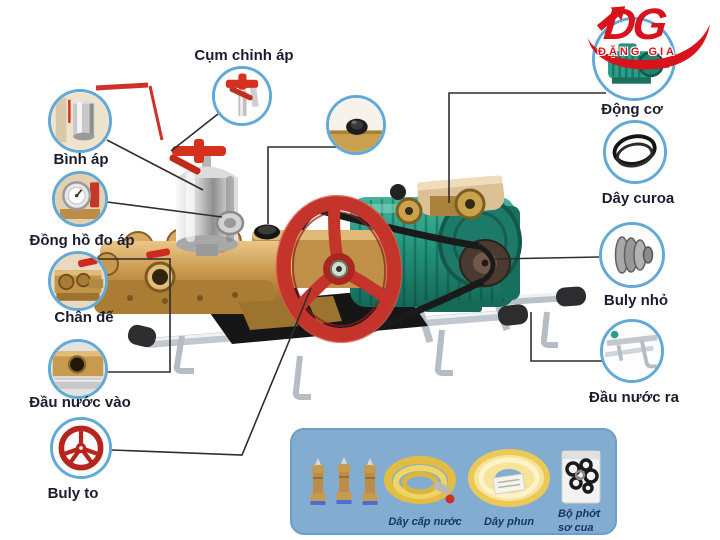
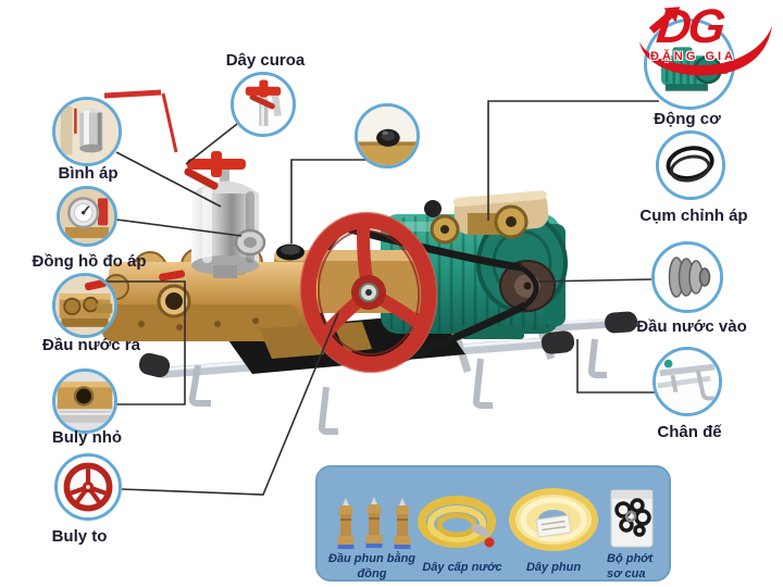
- Cụm chỉnh áp
+ Dây curoa
  Động cơ
- Dây curoa
+ Cụm chỉnh áp
- Buly nhỏ
+ Đầu nước vào
- Đầu nước ra
+ Chân đế
  Bình áp
  Đồng hồ đo áp
- Chân đế
+ Đầu nước ra
- Đầu nước vào
+ Buly nhỏ
  Buly to
  ĐẶNG GIA
+ Đầu phun bằng đồng
  Dây cấp nước
  Dây phun
  Bộ phớt sơ cua
